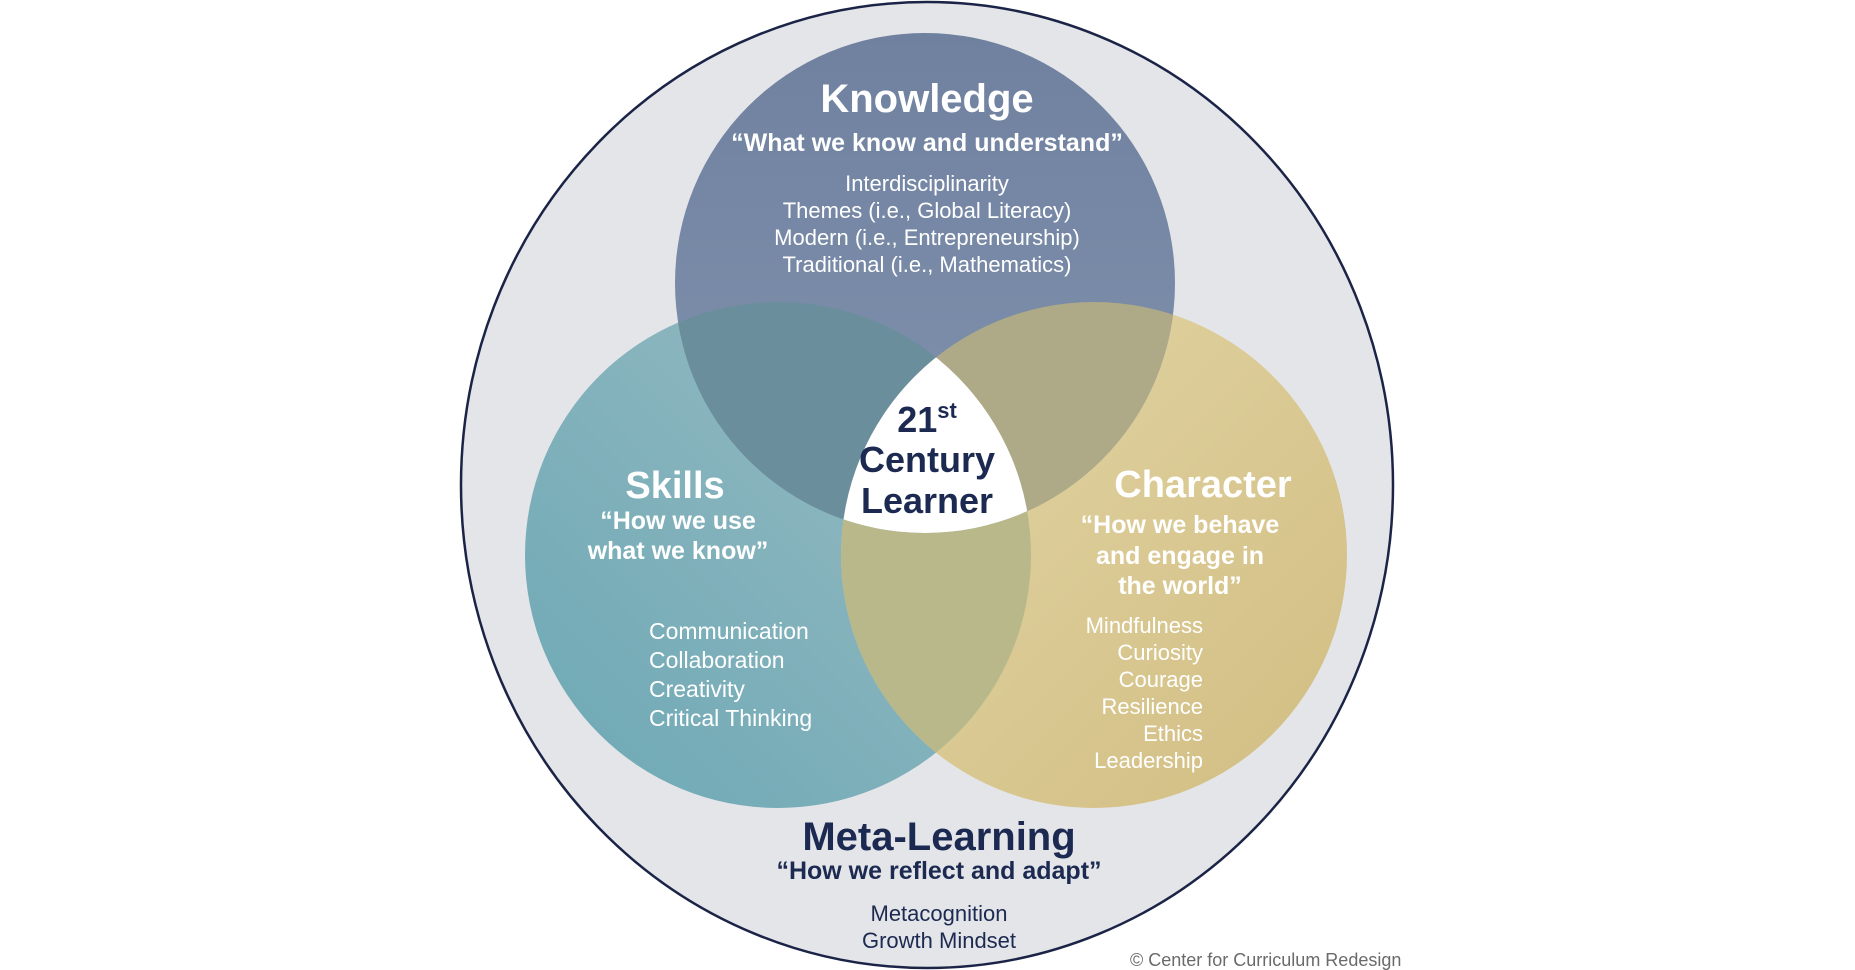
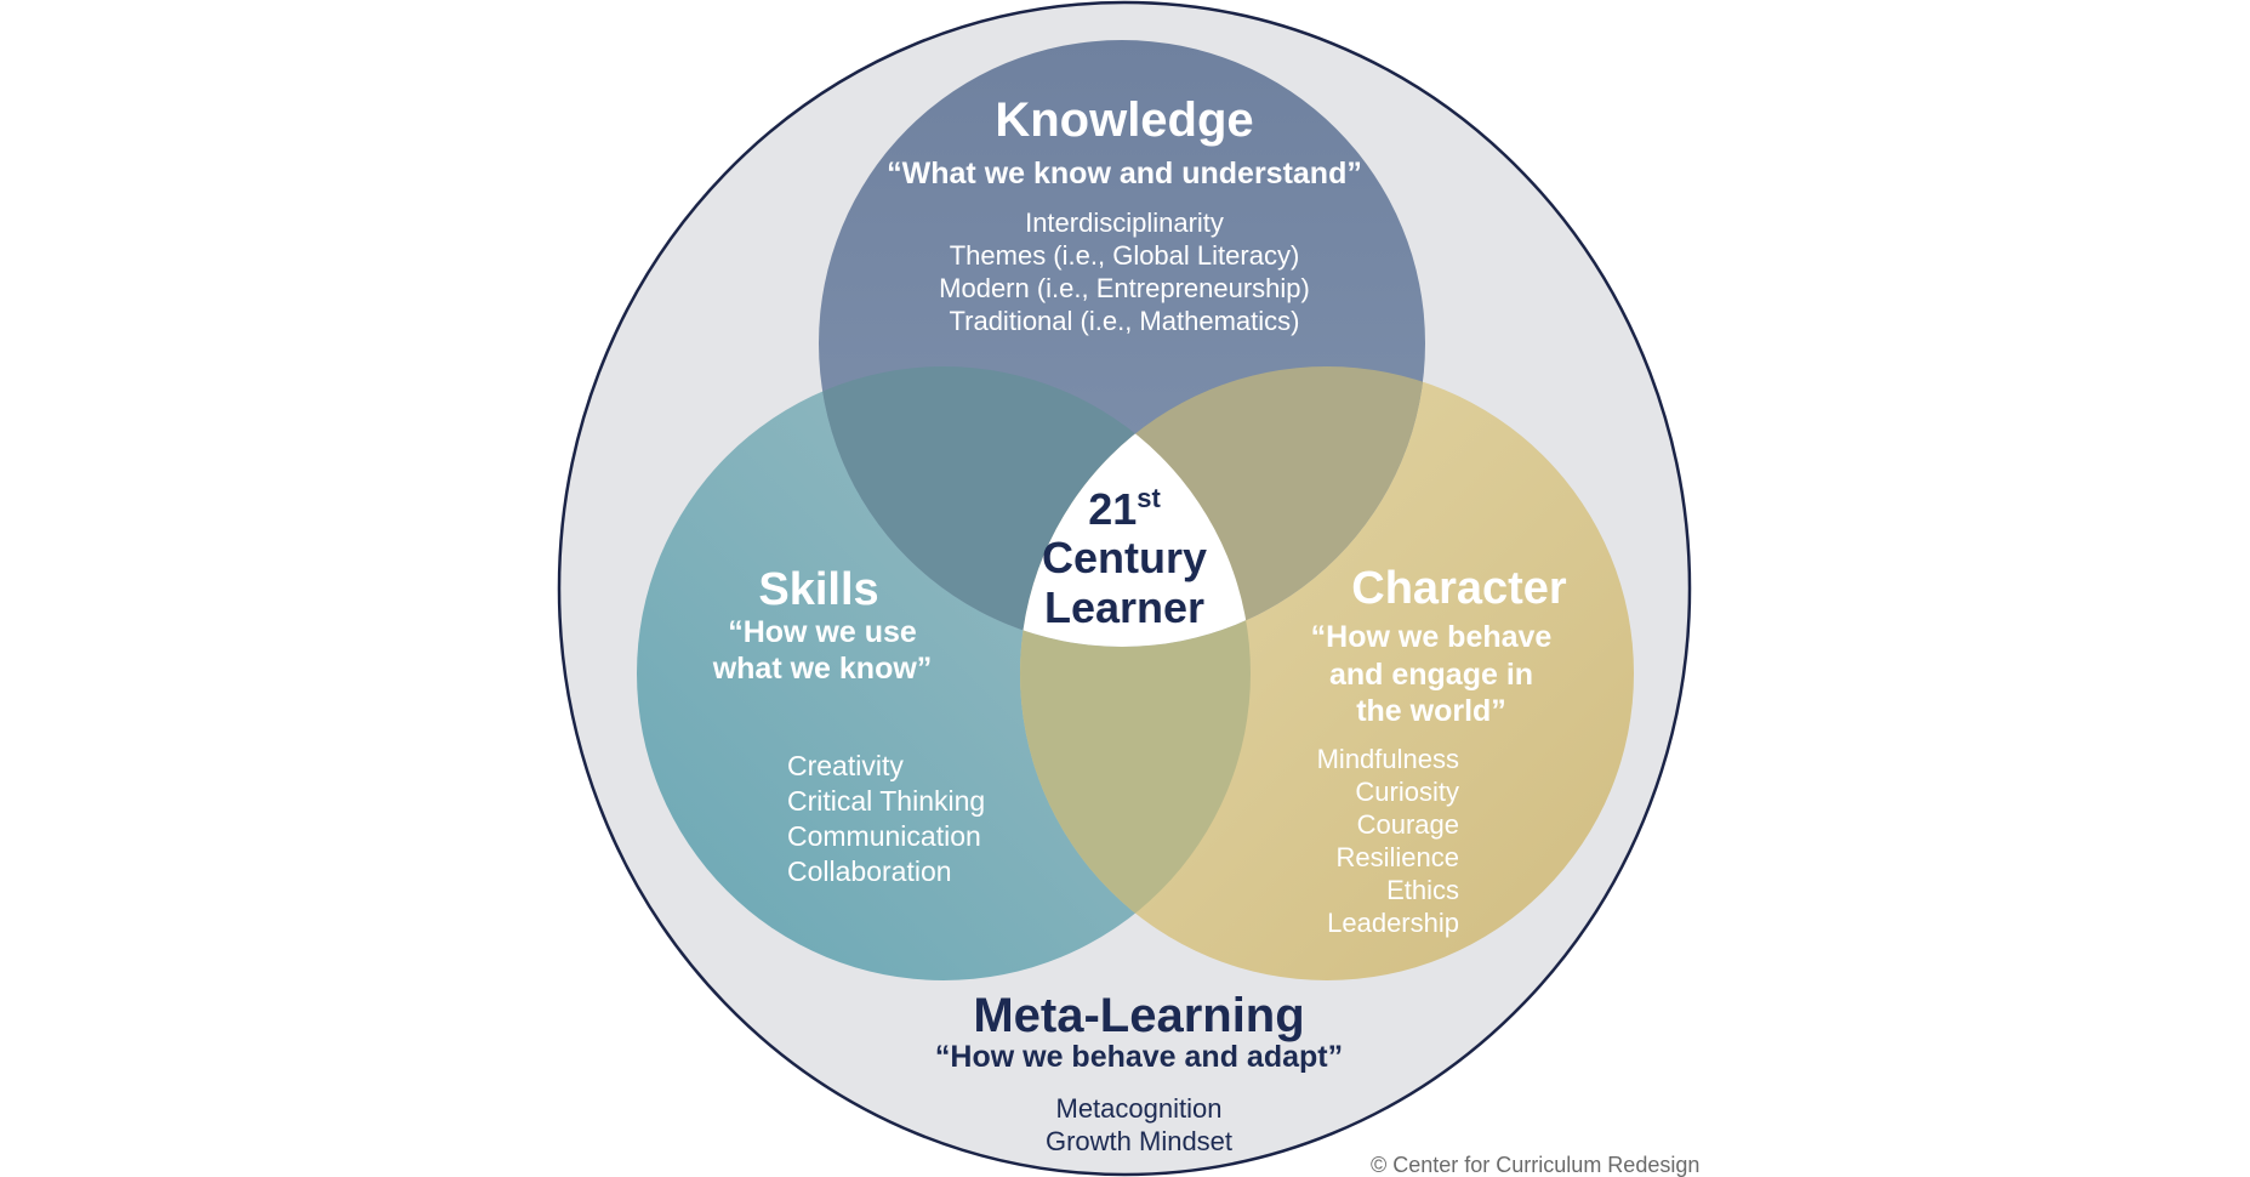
  Knowledge
  “What we know and understand”
  Interdisciplinarity
  Themes (i.e., Global Literacy)
  Modern (i.e., Entrepreneurship)
  Traditional (i.e., Mathematics)
  21st
  Century
  Learner
  Skills
  “How we use
  what we know”
- Communication
+ Creativity
- Collaboration
+ Critical Thinking
- Creativity
+ Communication
- Critical Thinking
+ Collaboration
  Character
  “How we behave
  and engage in
  the world”
  Mindfulness
  Curiosity
  Courage
  Resilience
  Ethics
  Leadership
  Meta-Learning
- “How we reflect and adapt”
+ “How we behave and adapt”
  Metacognition
  Growth Mindset
  © Center for Curriculum Redesign
